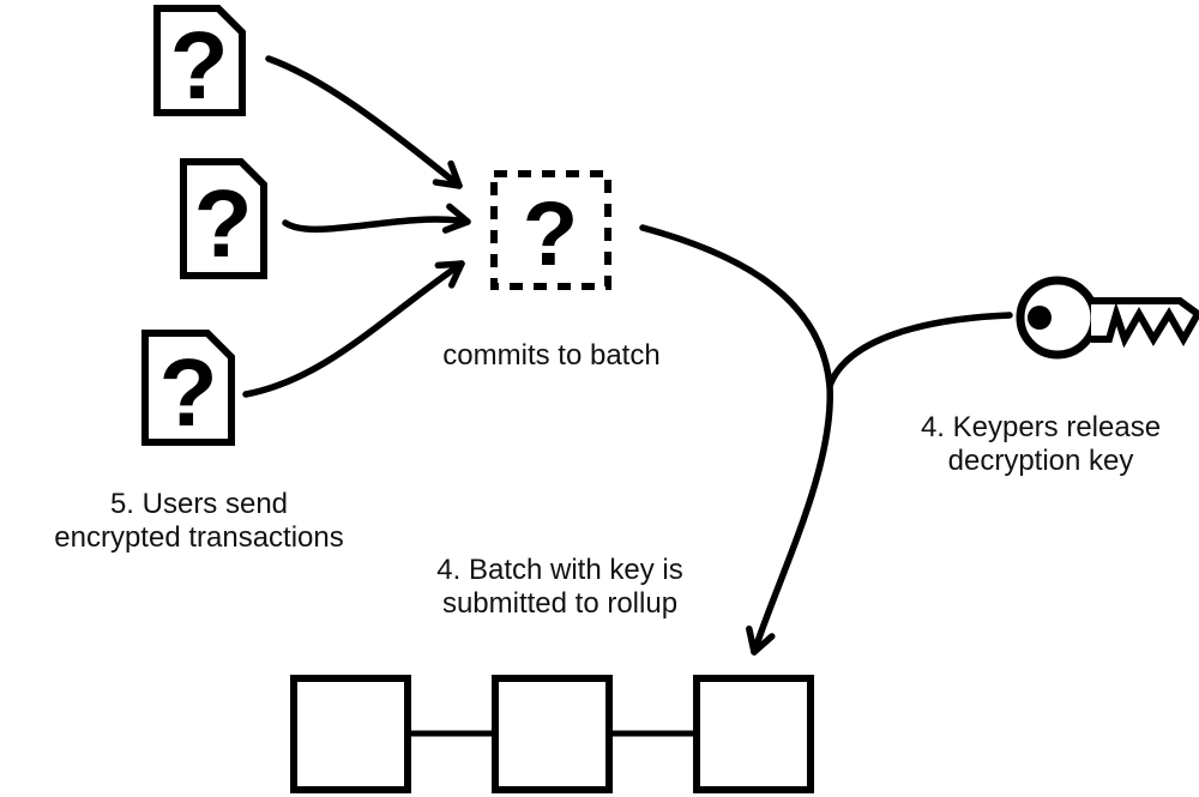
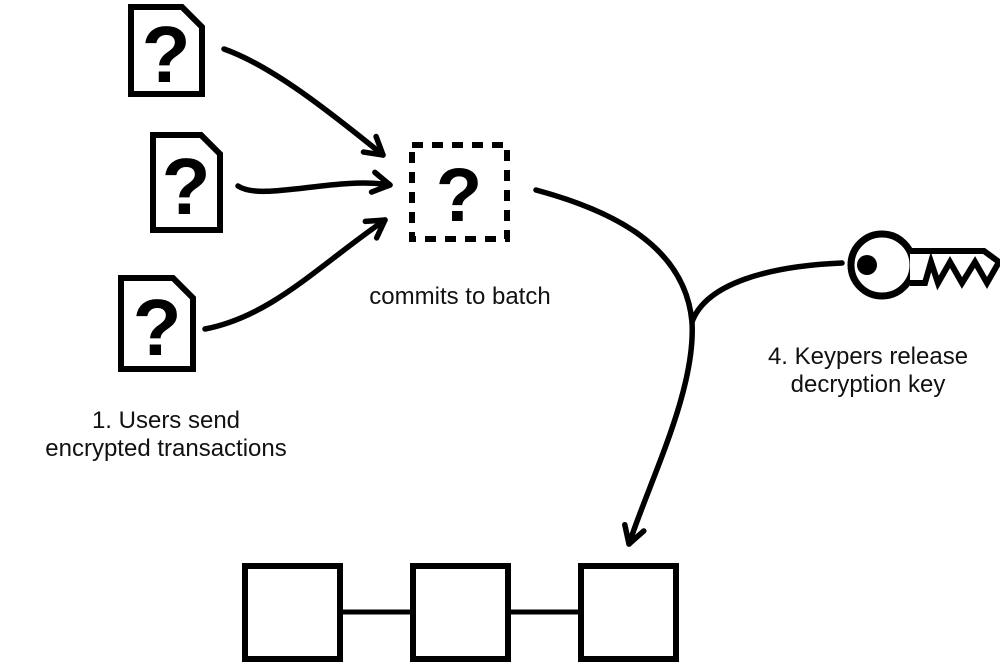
  ?
  ?
  ?
  ?
- 5. Users send
+ 1. Users send
  encrypted transactions
  commits to batch
  4. Keypers release
  decryption key
- 4. Batch with key is
- submitted to rollup
